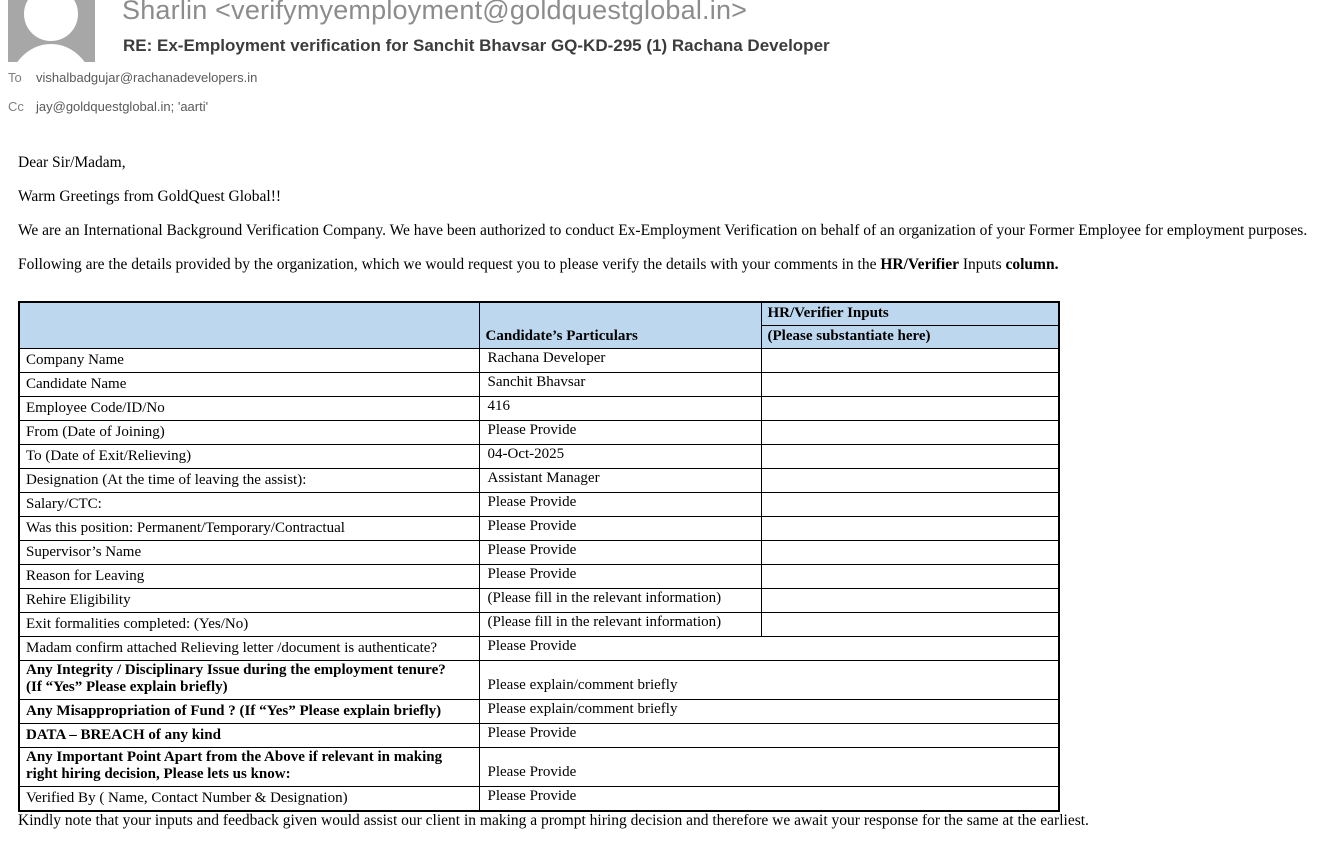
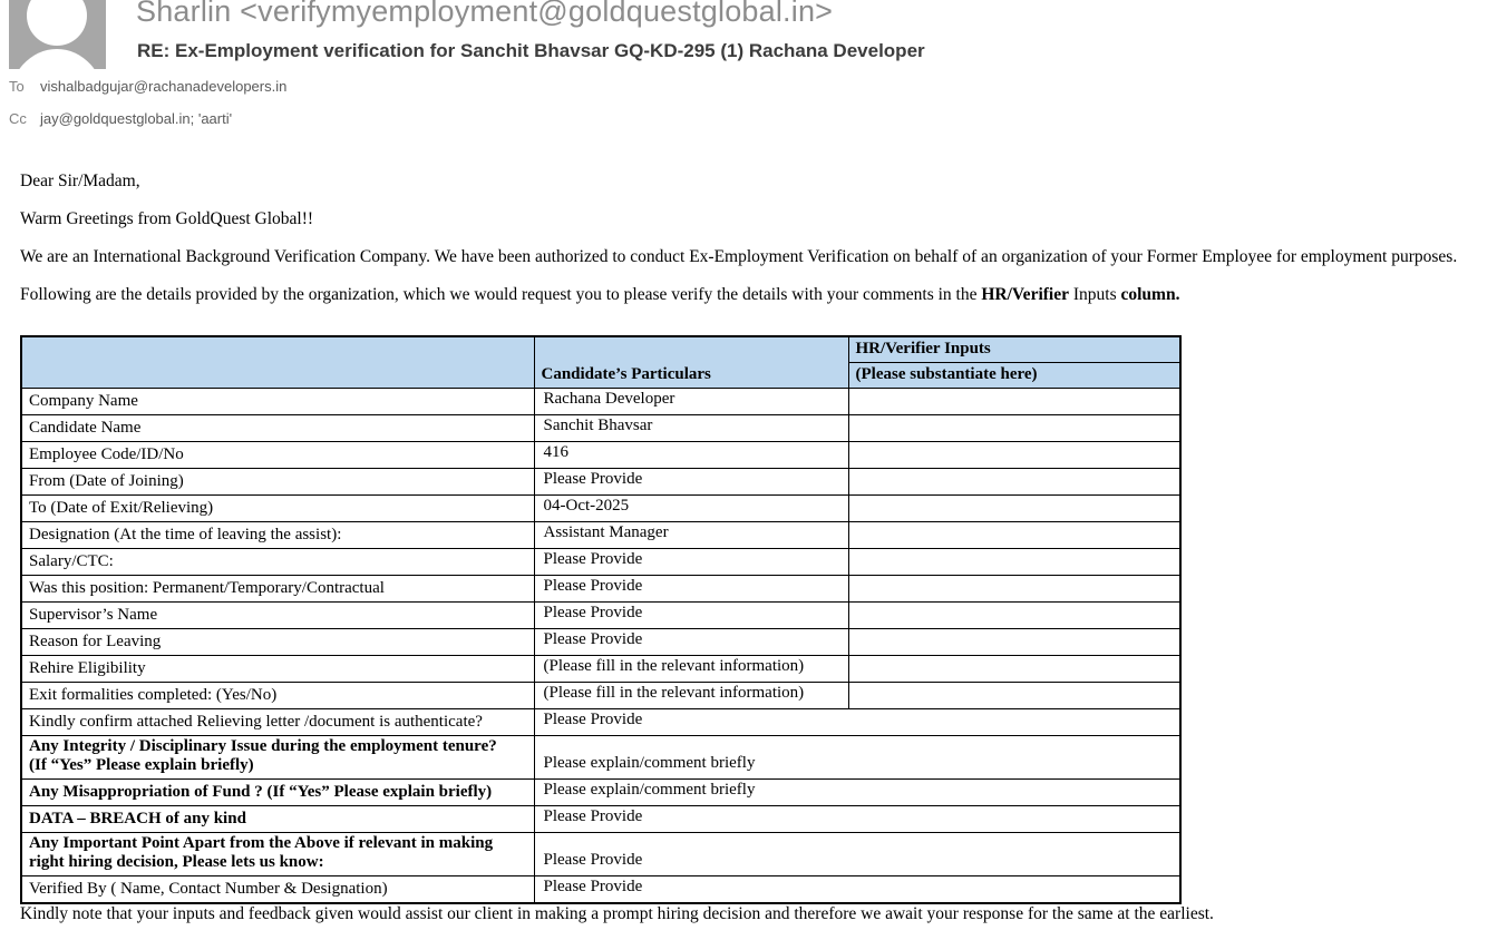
  Sharlin <verifymyemployment@goldquestglobal.in>
  RE: Ex-Employment verification for Sanchit Bhavsar GQ-KD-295 (1) Rachana Developer
  To vishalbadgujar@rachanadevelopers.in
  Cc jay@goldquestglobal.in; 'aarti'
  Dear Sir/Madam,
  Warm Greetings from GoldQuest Global!!
  We are an International Background Verification Company. We have been authorized to conduct Ex-Employment Verification on behalf of an organization of your Former Employee for employment purposes.
  Following are the details provided by the organization, which we would request you to please verify the details with your comments in the HR/Verifier Inputs column.
  	Candidate’s Particulars	HR/Verifier Inputs
  (Please substantiate here)
  Company Name	Rachana Developer
  Candidate Name	Sanchit Bhavsar
  Employee Code/ID/No	416
  From (Date of Joining)	Please Provide
  To (Date of Exit/Relieving)	04-Oct-2025
  Designation (At the time of leaving the assist):	Assistant Manager
  Salary/CTC:	Please Provide
  Was this position: Permanent/Temporary/Contractual	Please Provide
  Supervisor’s Name	Please Provide
  Reason for Leaving	Please Provide
  Rehire Eligibility	(Please fill in the relevant information)
  Exit formalities completed: (Yes/No)	(Please fill in the relevant information)
- Madam confirm attached Relieving letter /document is authenticate?	Please Provide
+ Kindly confirm attached Relieving letter /document is authenticate?	Please Provide
  Any Integrity / Disciplinary Issue during the employment tenure? (If “Yes” Please explain briefly)	Please explain/comment briefly
  Any Misappropriation of Fund ? (If “Yes” Please explain briefly)	Please explain/comment briefly
  DATA – BREACH of any kind	Please Provide
  Any Important Point Apart from the Above if relevant in making right hiring decision, Please lets us know:	Please Provide
  Verified By ( Name, Contact Number & Designation)	Please Provide
  Kindly note that your inputs and feedback given would assist our client in making a prompt hiring decision and therefore we await your response for the same at the earliest.
